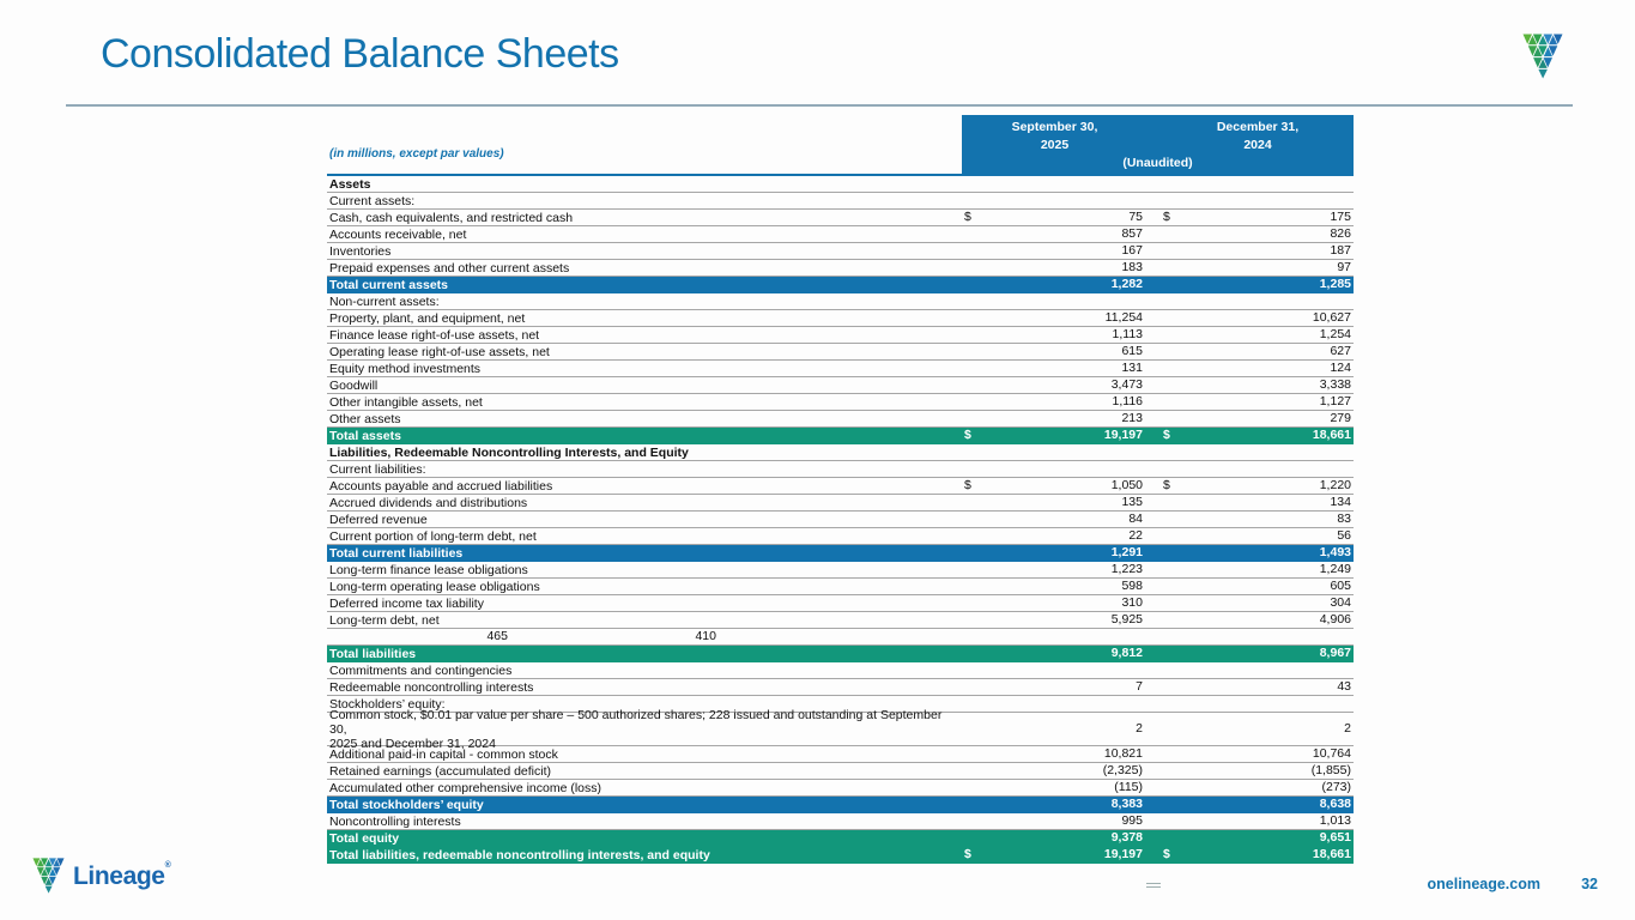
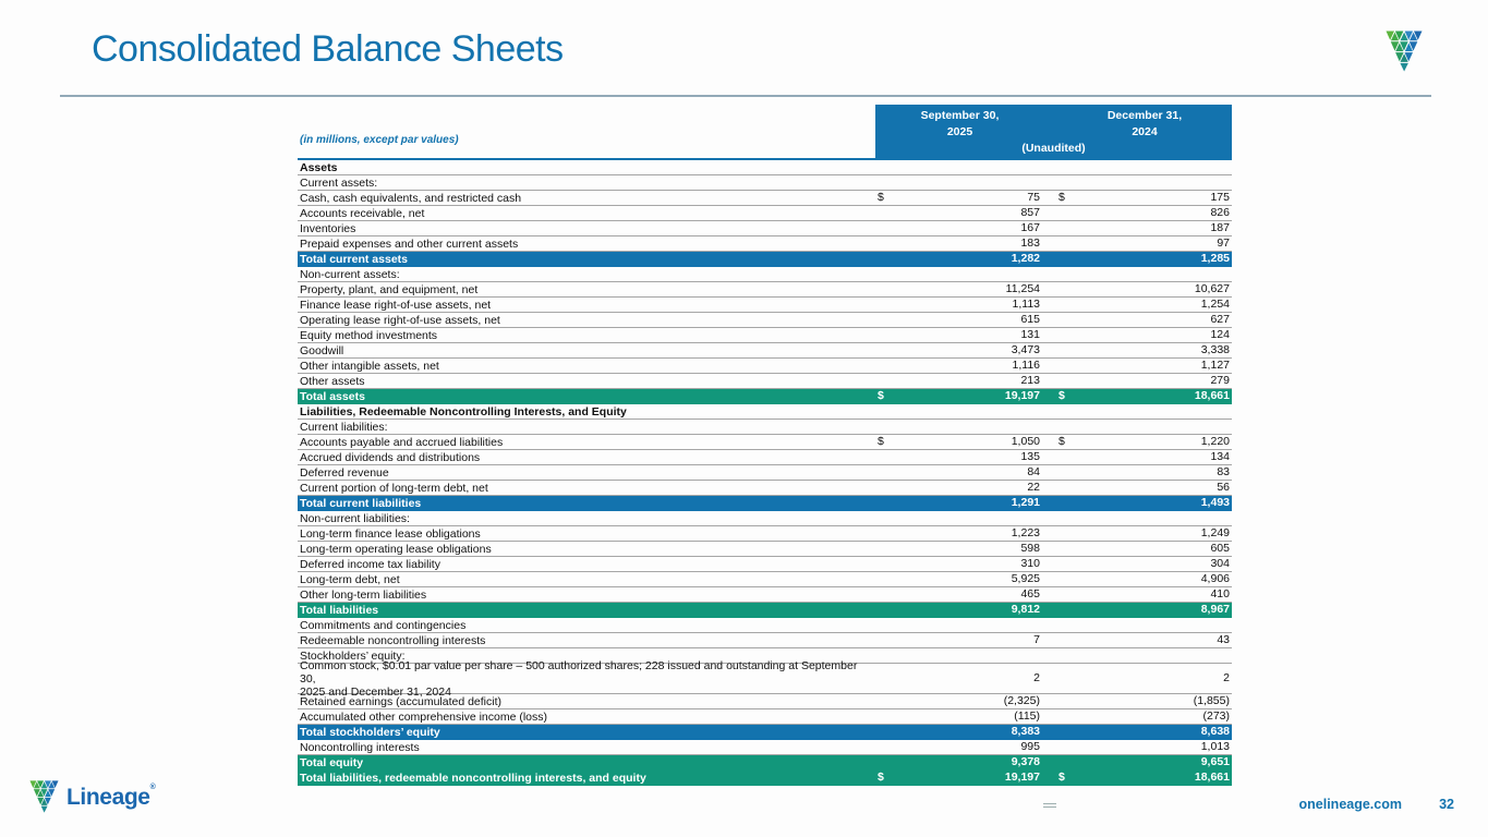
  Consolidated Balance Sheets
  (in millions, except par values)
  September 30,
  December 31,
  2025
  2024
  (Unaudited)
  Assets
  Current assets:
  Cash, cash equivalents, and restricted cash
  $
  75
  $
  175
  Accounts receivable, net
  857
  826
  Inventories
  167
  187
  Prepaid expenses and other current assets
  183
  97
  Total current assets
  1,282
  1,285
  Non-current assets:
  Property, plant, and equipment, net
  11,254
  10,627
  Finance lease right-of-use assets, net
  1,113
  1,254
  Operating lease right-of-use assets, net
  615
  627
  Equity method investments
  131
  124
  Goodwill
  3,473
  3,338
  Other intangible assets, net
  1,116
  1,127
  Other assets
  213
  279
  Total assets
  $
  19,197
  $
  18,661
  Liabilities, Redeemable Noncontrolling Interests, and Equity
  Current liabilities:
  Accounts payable and accrued liabilities
  $
  1,050
  $
  1,220
  Accrued dividends and distributions
  135
  134
  Deferred revenue
  84
  83
  Current portion of long-term debt, net
  22
  56
  Total current liabilities
  1,291
  1,493
+ Non-current liabilities:
  Long-term finance lease obligations
  1,223
  1,249
  Long-term operating lease obligations
  598
  605
  Deferred income tax liability
  310
  304
  Long-term debt, net
  5,925
  4,906
+ Other long-term liabilities
  465
  410
  Total liabilities
  9,812
  8,967
  Commitments and contingencies
  Redeemable noncontrolling interests
  7
  43
  Stockholders’ equity:
  Common stock, $0.01 par value per share – 500 authorized shares; 228 issued and outstanding at September 30,
  2025 and December 31, 2024
  2
  2
- Additional paid-in capital - common stock
- 10,821
- 10,764
  Retained earnings (accumulated deficit)
  (2,325)
  (1,855)
  Accumulated other comprehensive income (loss)
  (115)
  (273)
  Total stockholders’ equity
  8,383
  8,638
  Noncontrolling interests
  995
  1,013
  Total equity
  9,378
  9,651
  Total liabilities, redeemable noncontrolling interests, and equity
  $
  19,197
  $
  18,661
  Lineage
  onelineage.com
  32
